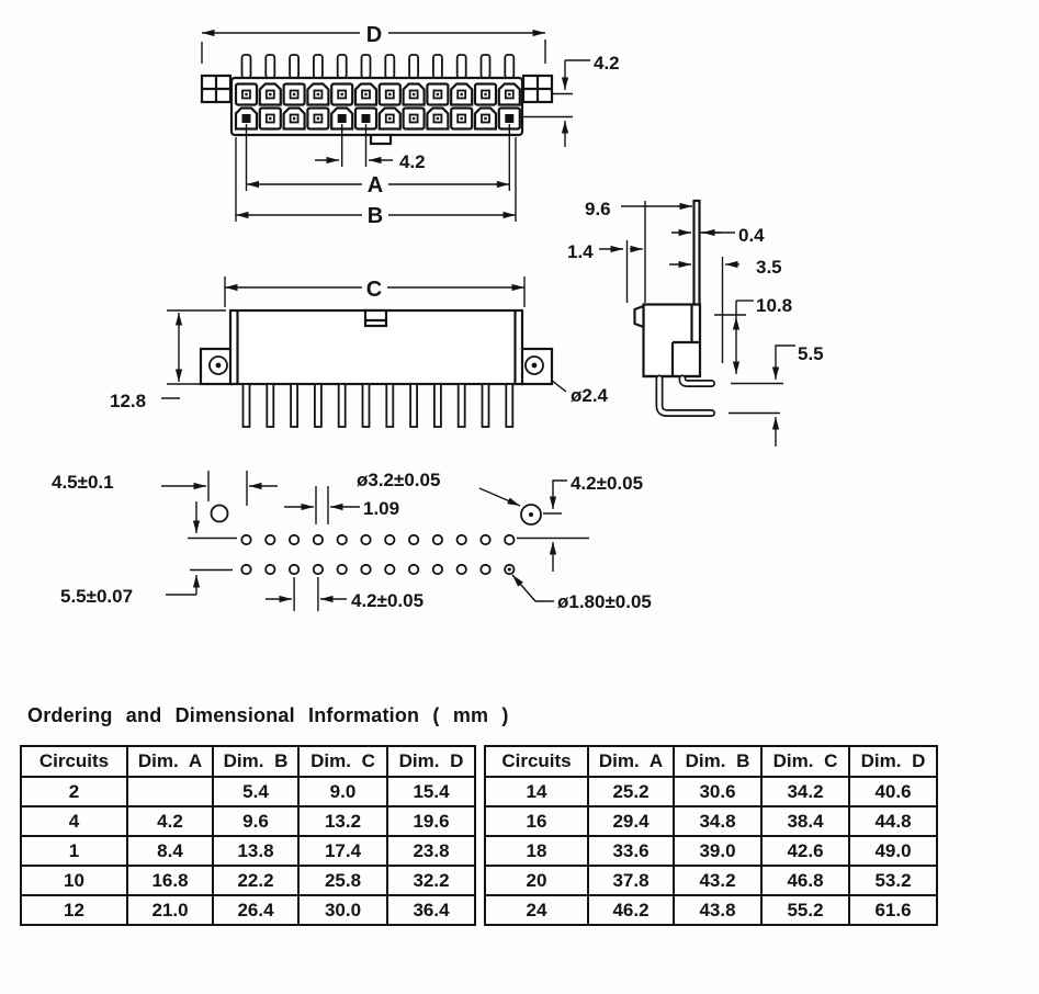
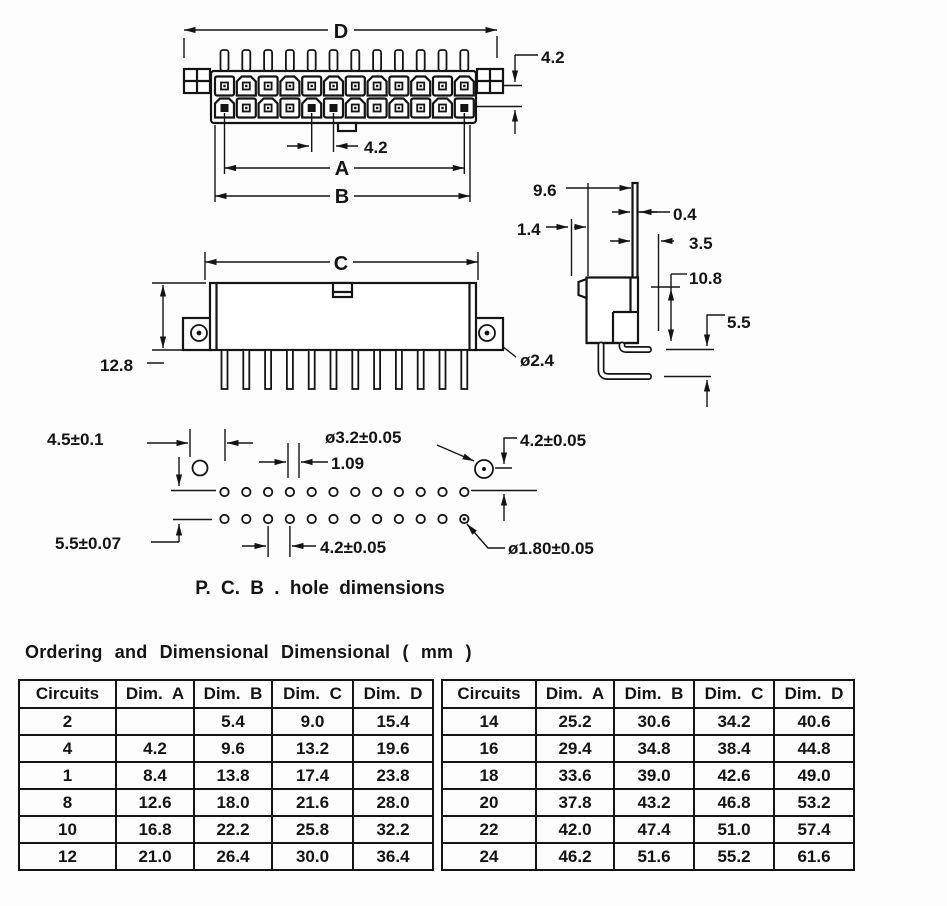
  D
  4.2
  4.2
  A
  B
  9.6
  0.4
  1.4
  3.5
  10.8
  5.5
  ø2.4
  C
  12.8
  4.5±0.1
  5.5±0.07
  1.09
  ø3.2±0.05
  4.2±0.05
  4.2±0.05
  ø1.80±0.05
+ P. C. B . hole dimensions
- Ordering and Dimensional Information ( mm )
+ Ordering and Dimensional Dimensional ( mm )
  Circuits	Dim. A	Dim. B	Dim. C	Dim. D
  2		5.4	9.0	15.4
  4	4.2	9.6	13.2	19.6
  1	8.4	13.8	17.4	23.8
+ 8	12.6	18.0	21.6	28.0
  10	16.8	22.2	25.8	32.2
  12	21.0	26.4	30.0	36.4
  Circuits	Dim. A	Dim. B	Dim. C	Dim. D
  14	25.2	30.6	34.2	40.6
  16	29.4	34.8	38.4	44.8
  18	33.6	39.0	42.6	49.0
  20	37.8	43.2	46.8	53.2
+ 22	42.0	47.4	51.0	57.4
- 24	46.2	43.8	55.2	61.6
+ 24	46.2	51.6	55.2	61.6
